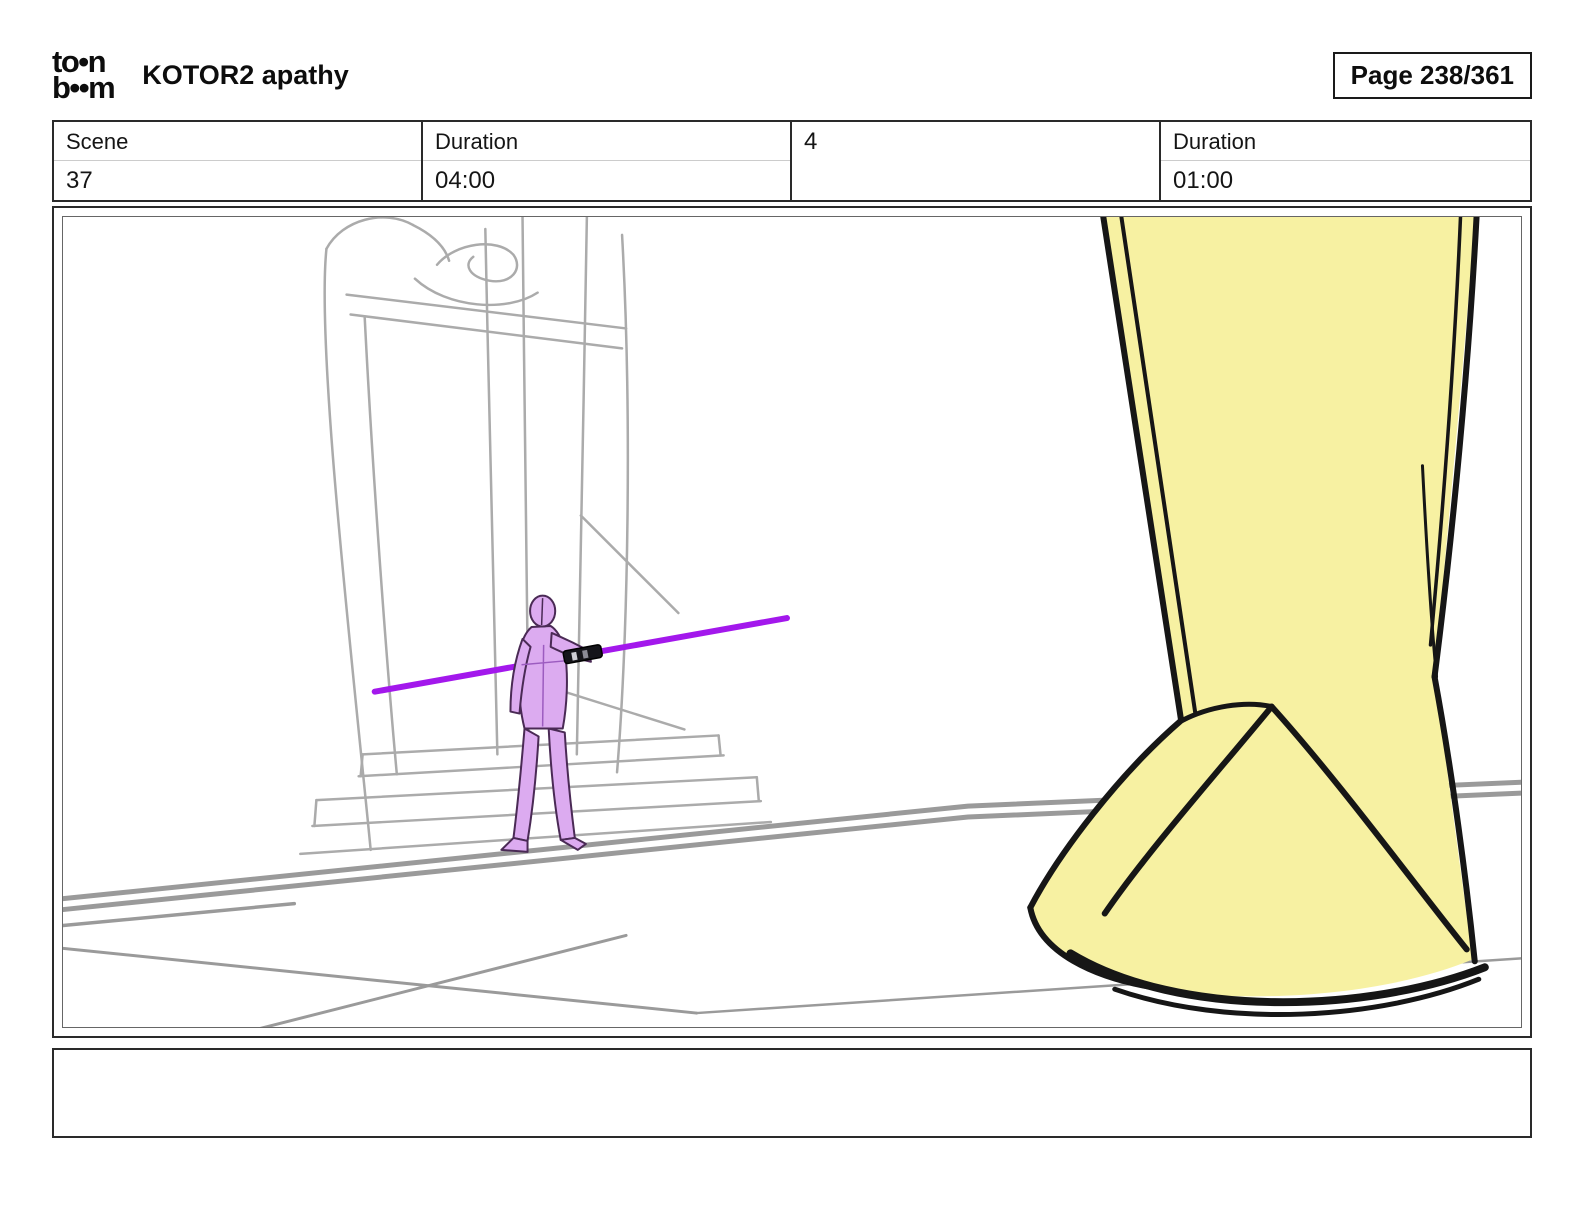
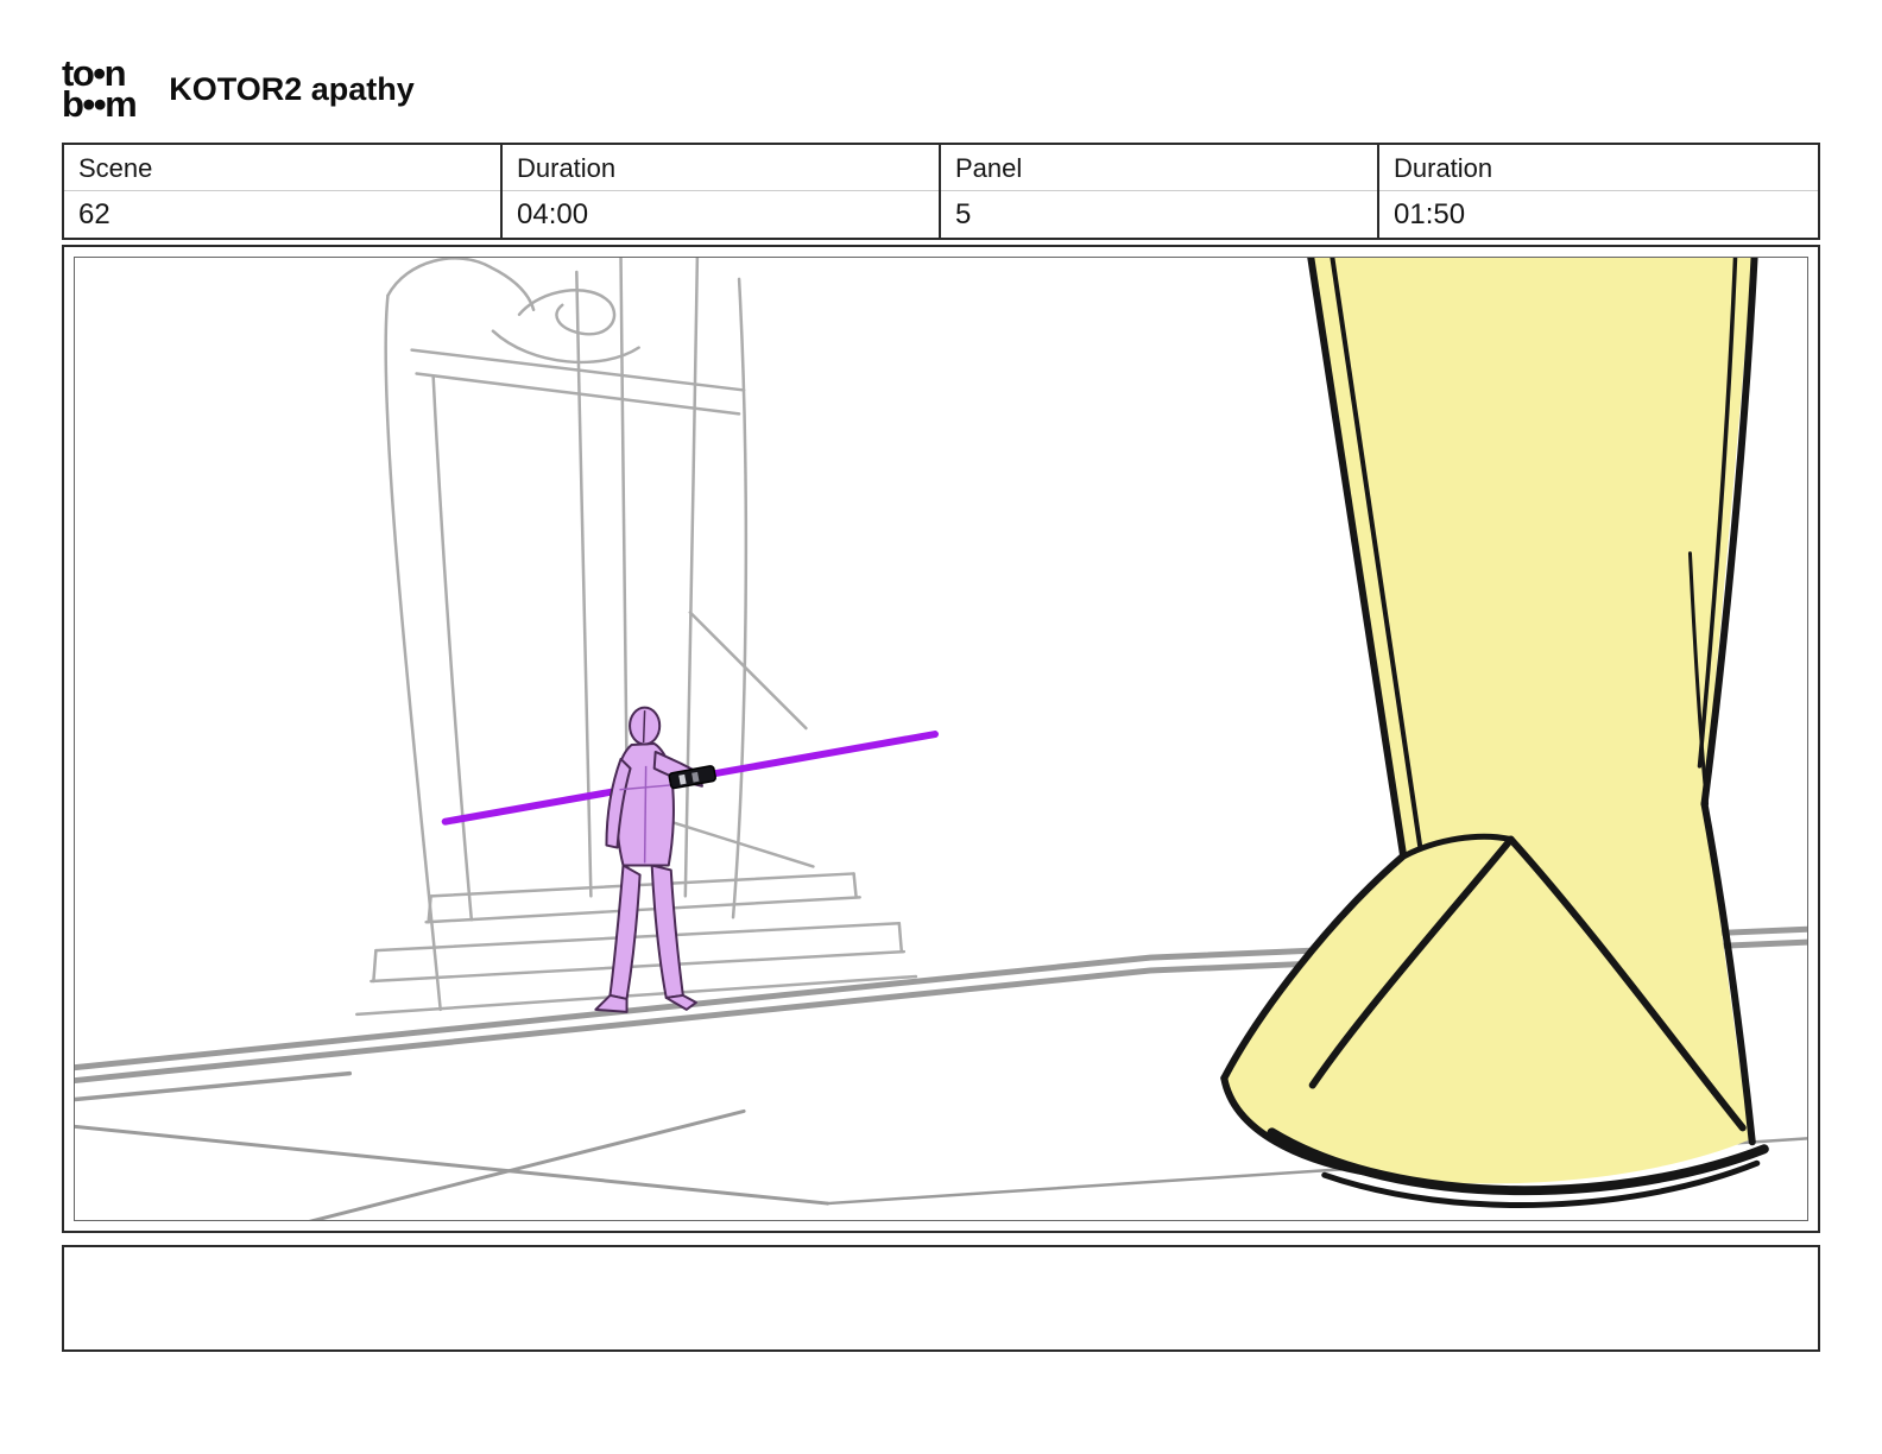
  to•n
  b••m
  KOTOR2 apathy
- Page 238/361
  Scene
- 37
+ 62
  Duration
  04:00
+ Panel
- 4
+ 5
  Duration
- 01:00
+ 01:50
